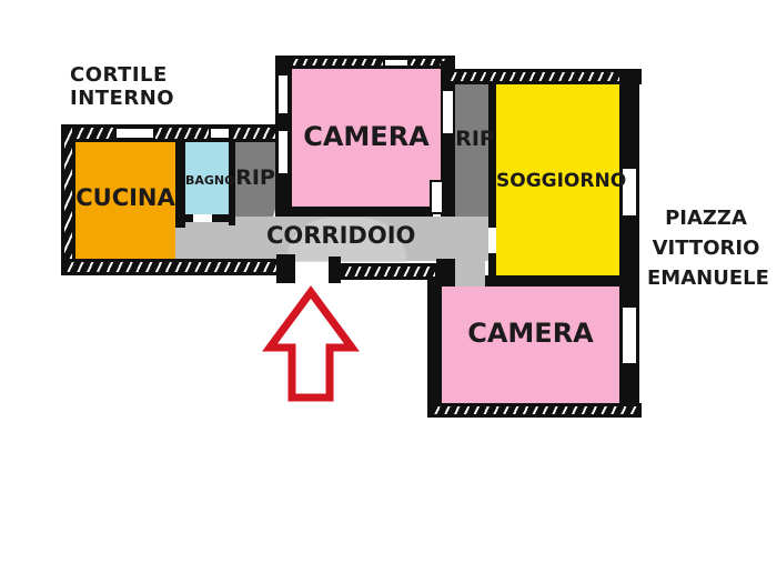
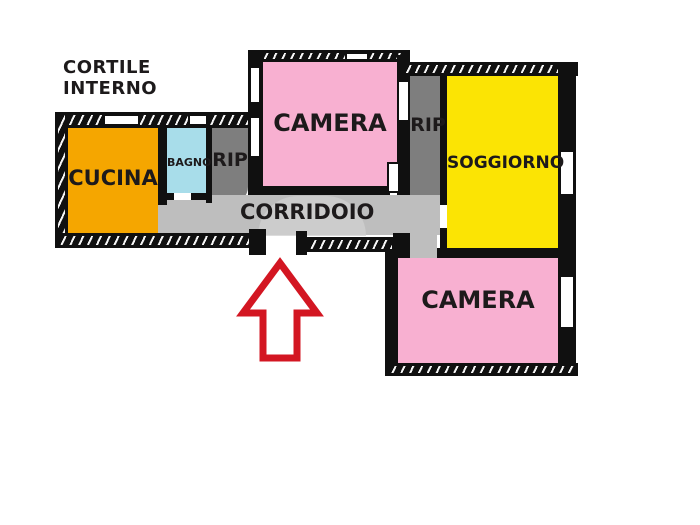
  CORTILE INTERNO
- PIAZZA
- VITTORIO
- EMANUELE
  CUCINA
  BAGNO
  RIP
  CAMERA
  RIP
  SOGGIORNO
  CORRIDOIO
  CAMERA
